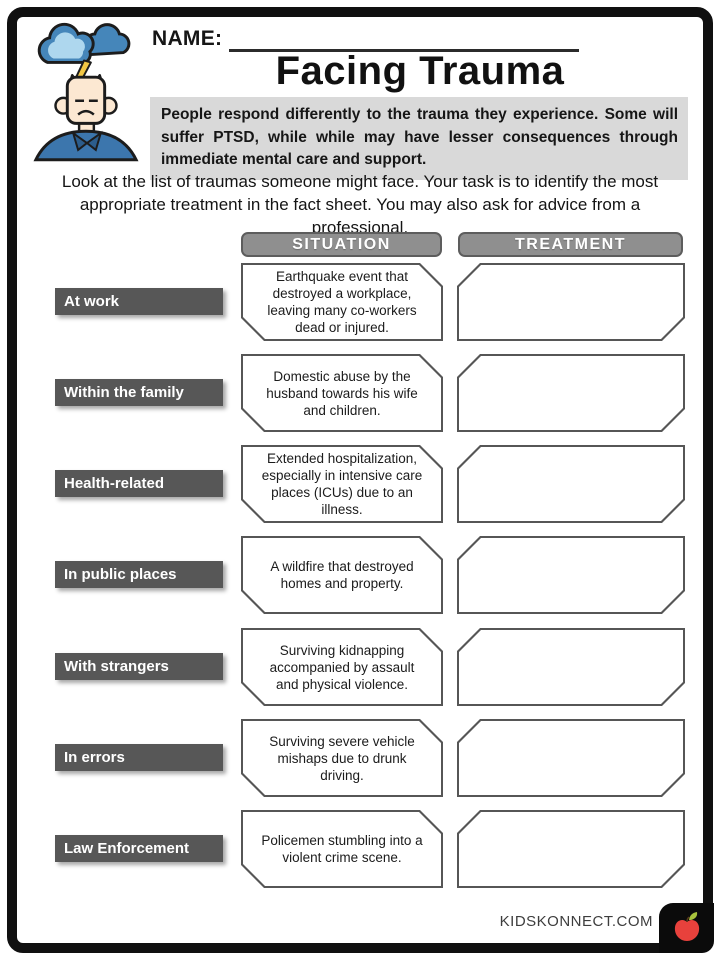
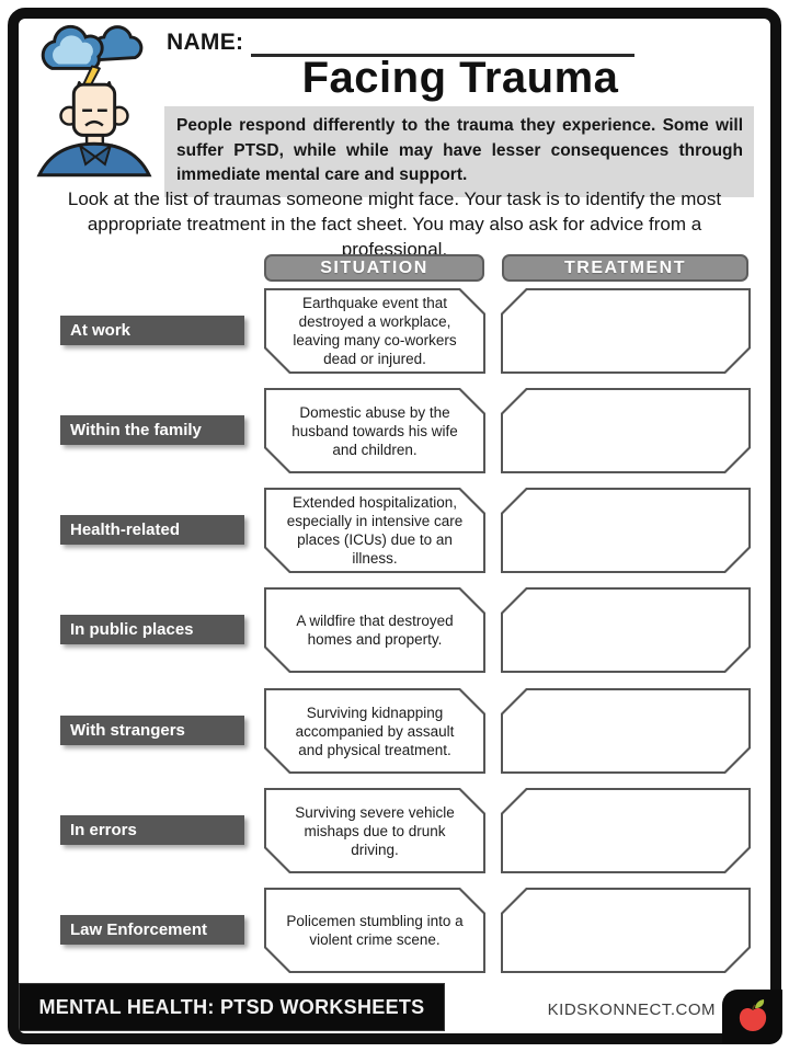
  NAME:
  Facing Trauma
  People respond differently to the trauma they experience. Some will suffer PTSD, while while may have lesser consequences through immediate mental care and support.
  Look at the list of traumas someone might face. Your task is to identify the most appropriate treatment in the fact sheet. You may also ask for advice from a professional.
  SITUATION
  TREATMENT
  At work
  Earthquake event that destroyed a workplace, leaving many co-workers dead or injured.
  Within the family
  Domestic abuse by the husband towards his wife and children.
  Health-related
  Extended hospitalization, especially in intensive care places (ICUs) due to an illness.
  In public places
  A wildfire that destroyed homes and property.
  With strangers
- Surviving kidnapping accompanied by assault and physical violence.
+ Surviving kidnapping accompanied by assault and physical treatment.
  In errors
  Surviving severe vehicle mishaps due to drunk driving.
  Law Enforcement
  Policemen stumbling into a violent crime scene.
+ MENTAL HEALTH: PTSD WORKSHEETS
  KIDSKONNECT.COM
